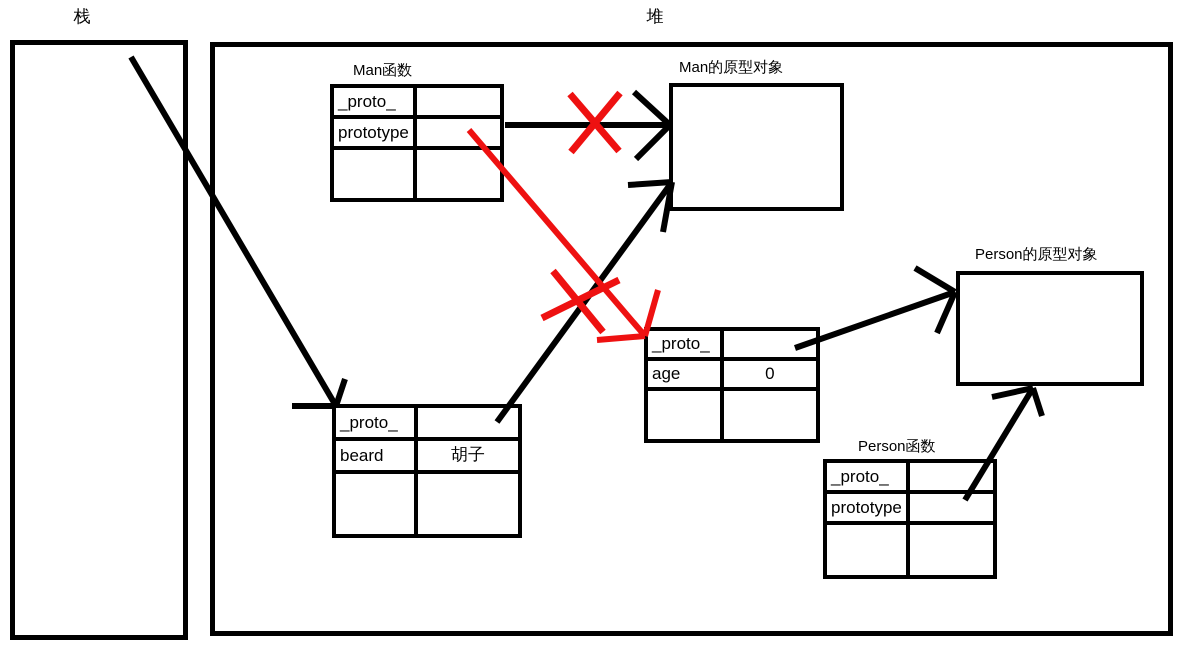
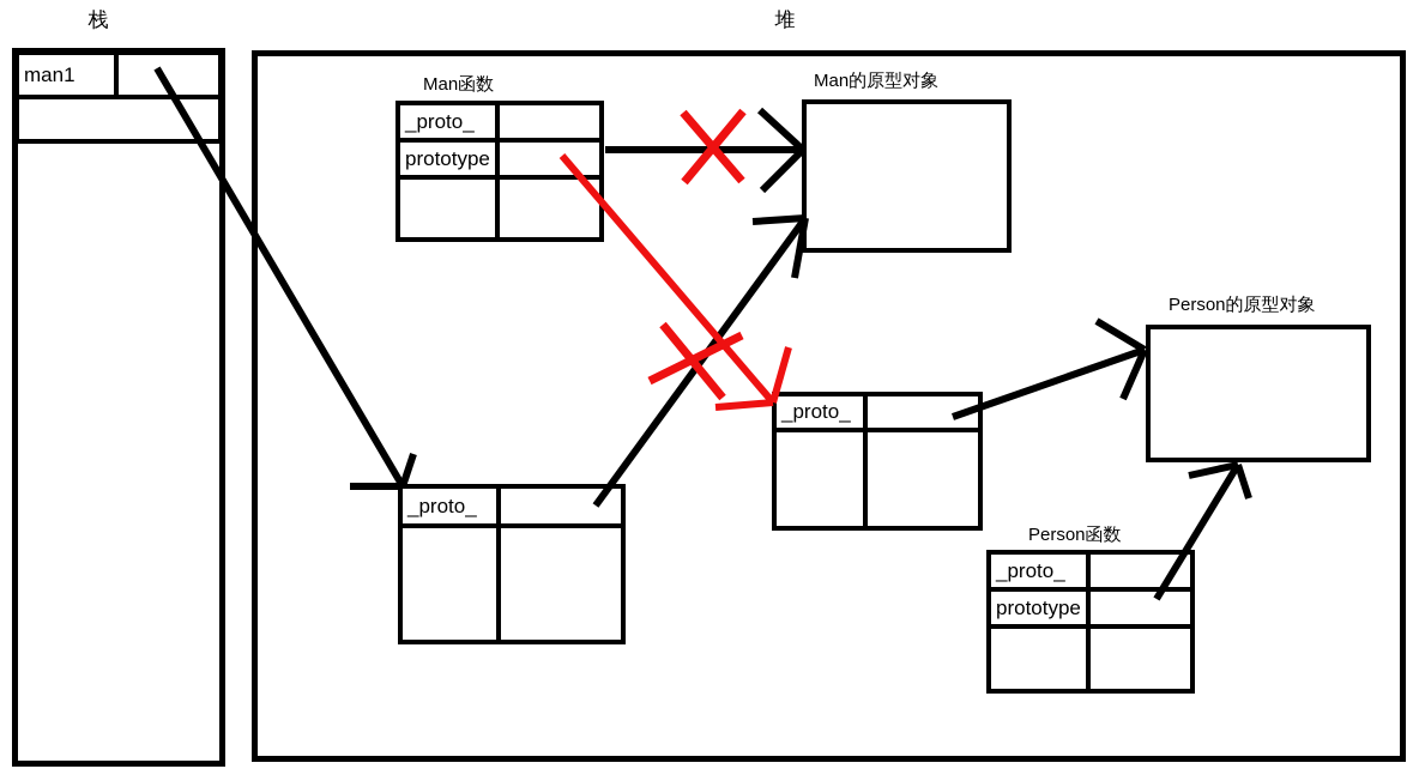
  栈
+ man1
  堆
  Man函数
  _proto_
  prototype
  Man的原型对象
  _proto_
- beard
- 胡子
  _proto_
- age
- 0
  Person的原型对象
  Person函数
  _proto_
  prototype
